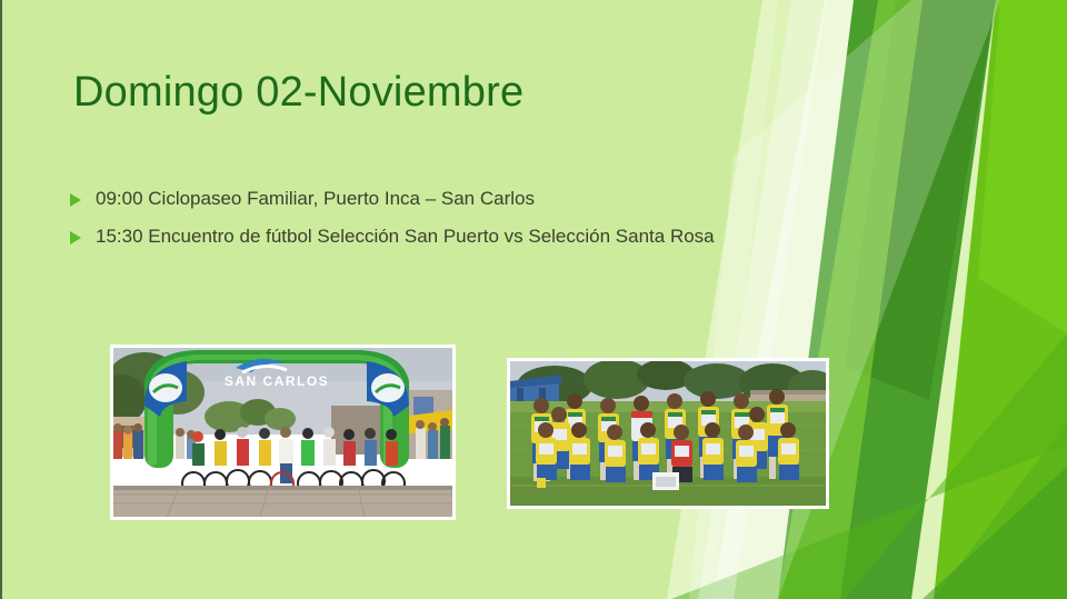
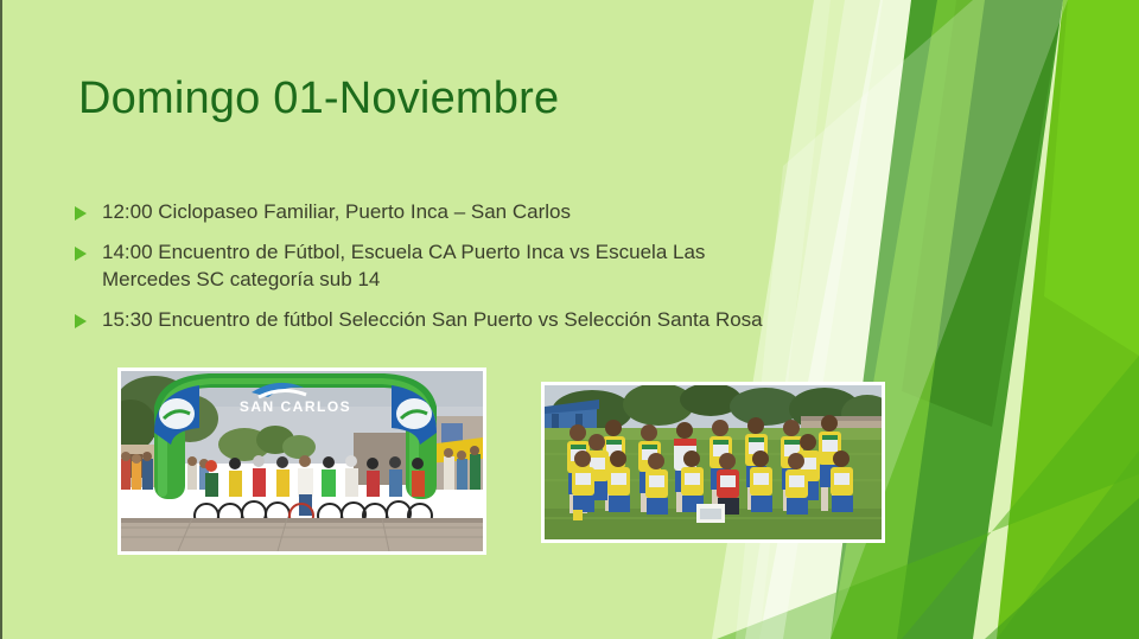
- Domingo 02-Noviembre
+ Domingo 01-Noviembre
- 09:00 Ciclopaseo Familiar, Puerto Inca – San Carlos
+ 12:00 Ciclopaseo Familiar, Puerto Inca – San Carlos
+ 14:00 Encuentro de Fútbol, Escuela CA Puerto Inca vs Escuela Las Mercedes SC categoría sub 14
  15:30 Encuentro de fútbol Selección San Puerto vs Selección Santa Rosa
  SAN CARLOS
